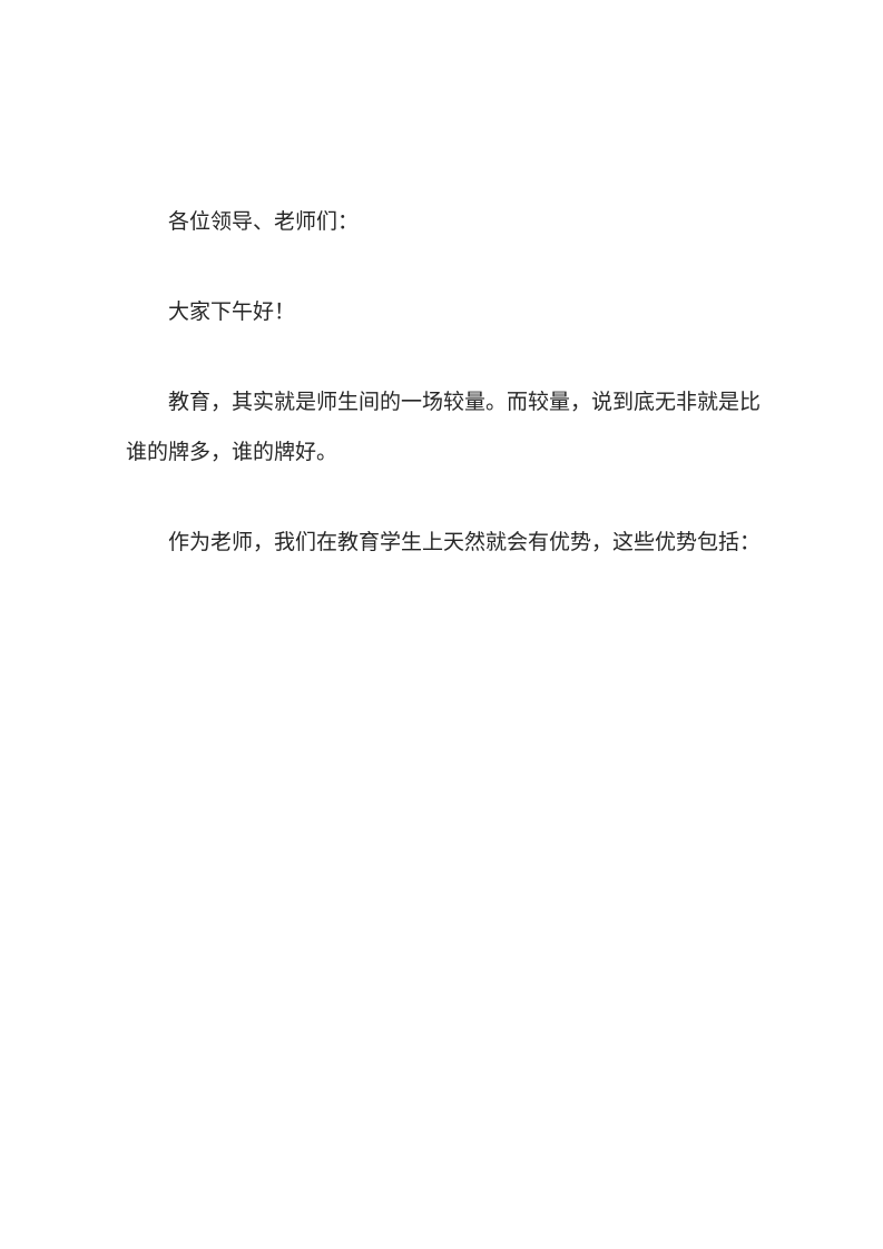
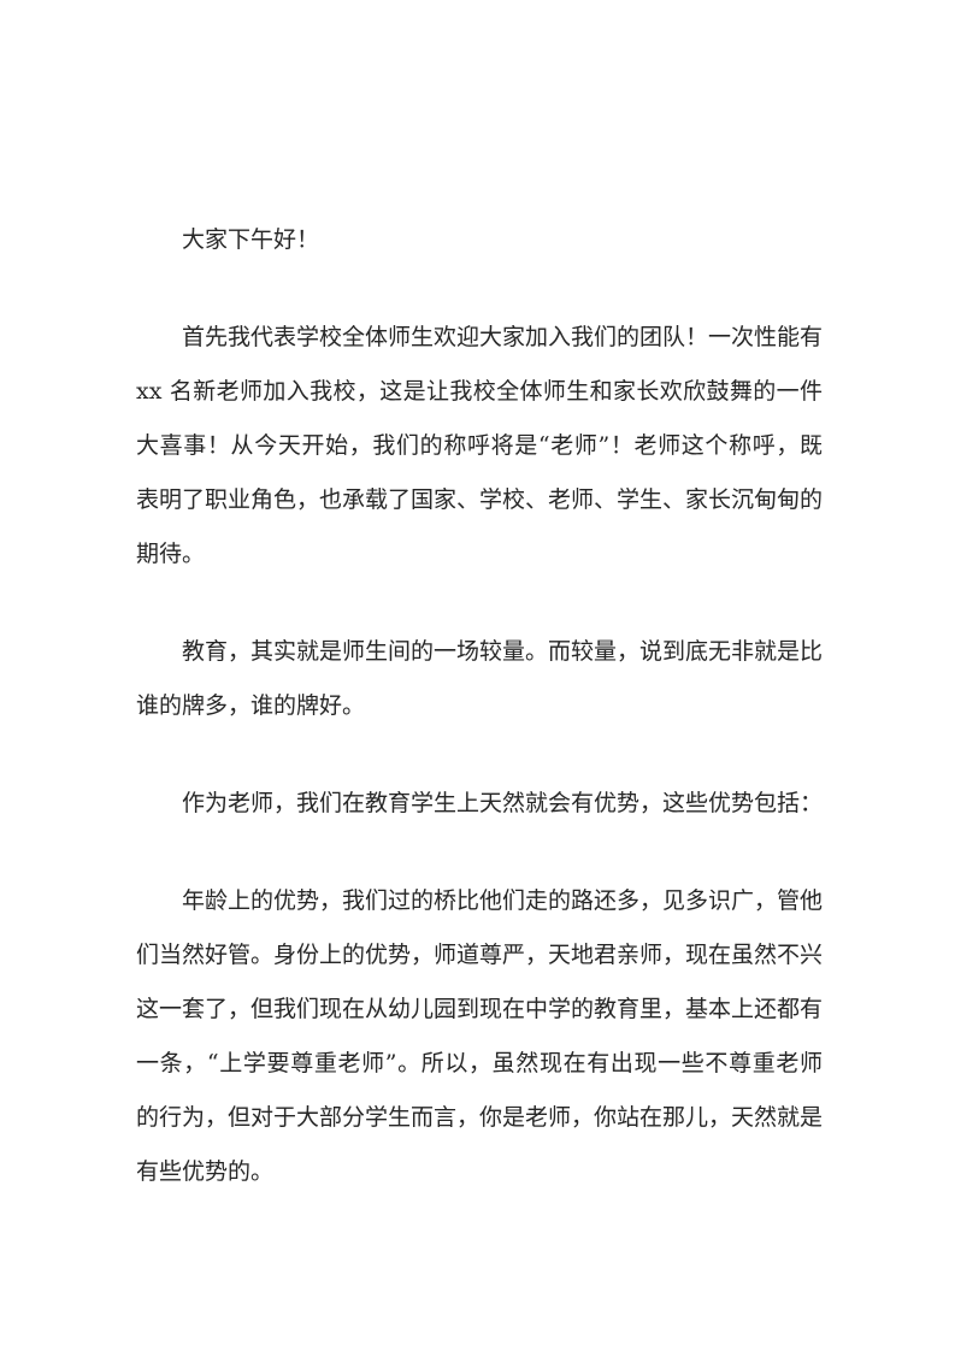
- 各位领导、老师们：
  大家下午好！
+ 首先我代表学校全体师生欢迎大家加入我们的团队！一次性能有xx 名新老师加入我校，这是让我校全体师生和家长欢欣鼓舞的一件大喜事！从今天开始，我们的称呼将是“老师”！老师这个称呼，既表明了职业角色，也承载了国家、学校、老师、学生、家长沉甸甸的期待。
  教育，其实就是师生间的一场较量。而较量，说到底无非就是比谁的牌多，谁的牌好。
  作为老师，我们在教育学生上天然就会有优势，这些优势包括：
+ 年龄上的优势，我们过的桥比他们走的路还多，见多识广，管他们当然好管。身份上的优势，师道尊严，天地君亲师，现在虽然不兴这一套了，但我们现在从幼儿园到现在中学的教育里，基本上还都有一条，“上学要尊重老师”。所以，虽然现在有出现一些不尊重老师的行为，但对于大部分学生而言，你是老师，你站在那儿，天然就是有些优势的。
